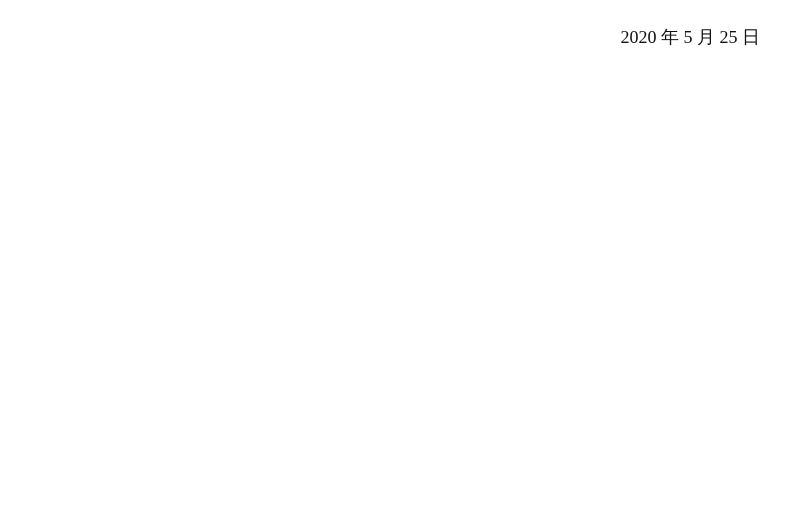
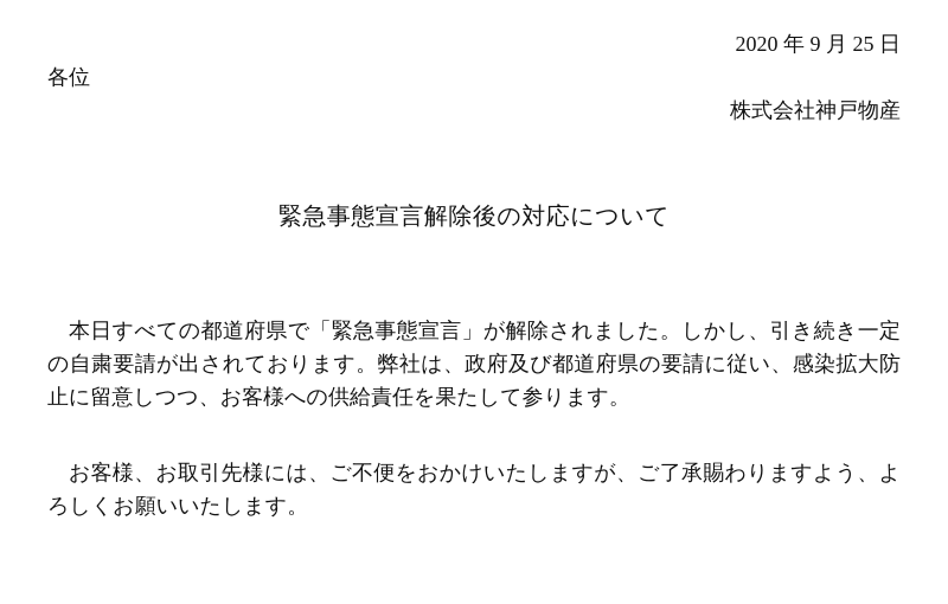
- 2020 年 5 月 25 日
+ 2020 年 9 月 25 日
+ 各位
+ 株式会社神戸物産
+ 緊急事態宣言解除後の対応について
+ 本日すべての都道府県で「緊急事態宣言」が解除されました。しかし、引き続き一定の自粛要請が出されております。弊社は、政府及び都道府県の要請に従い、感染拡大防止に留意しつつ、お客様への供給責任を果たして参ります。
+ お客様、お取引先様には、ご不便をおかけいたしますが、ご了承賜わりますよう、よろしくお願いいたします。
